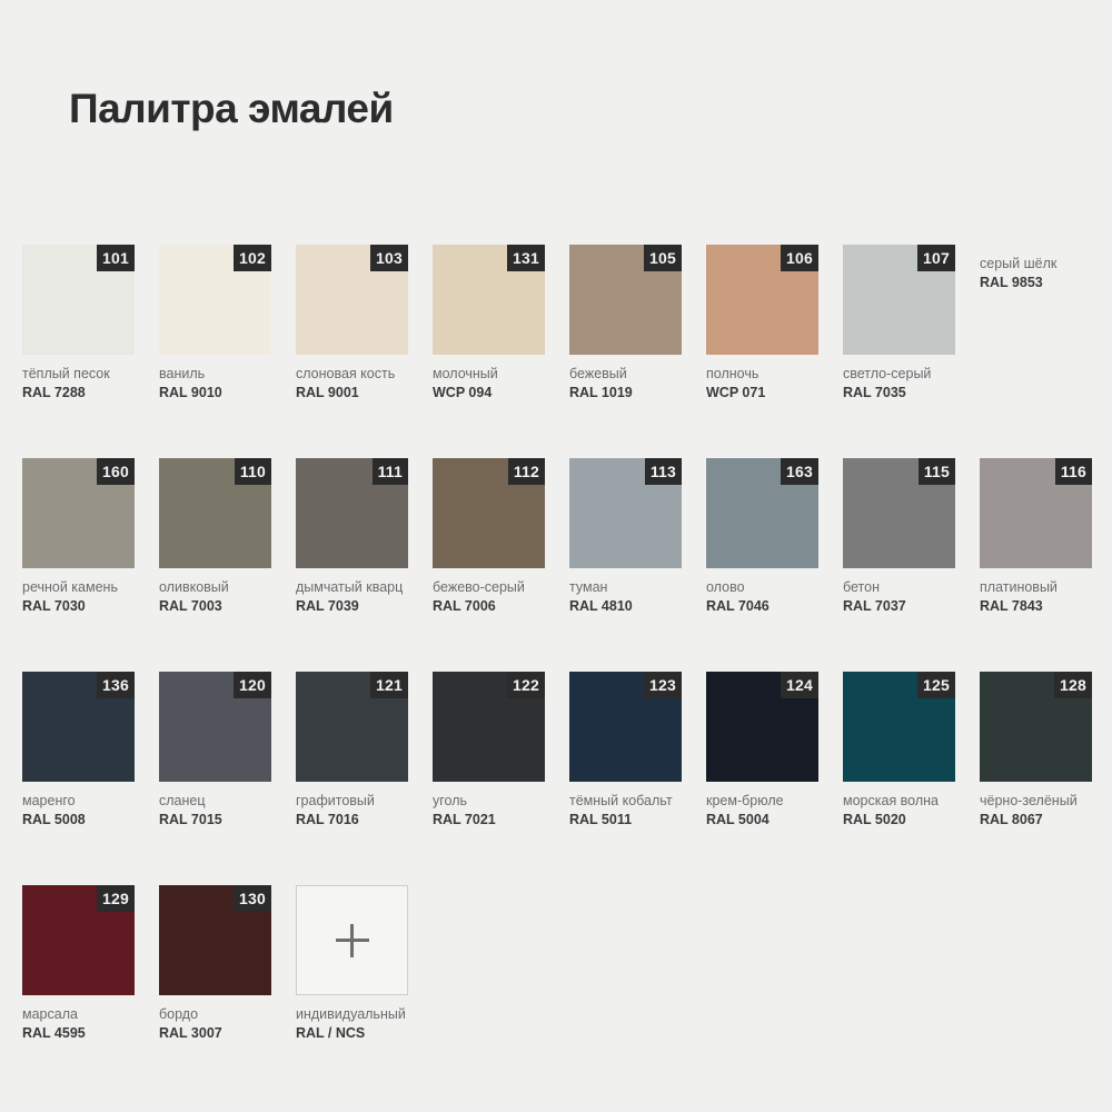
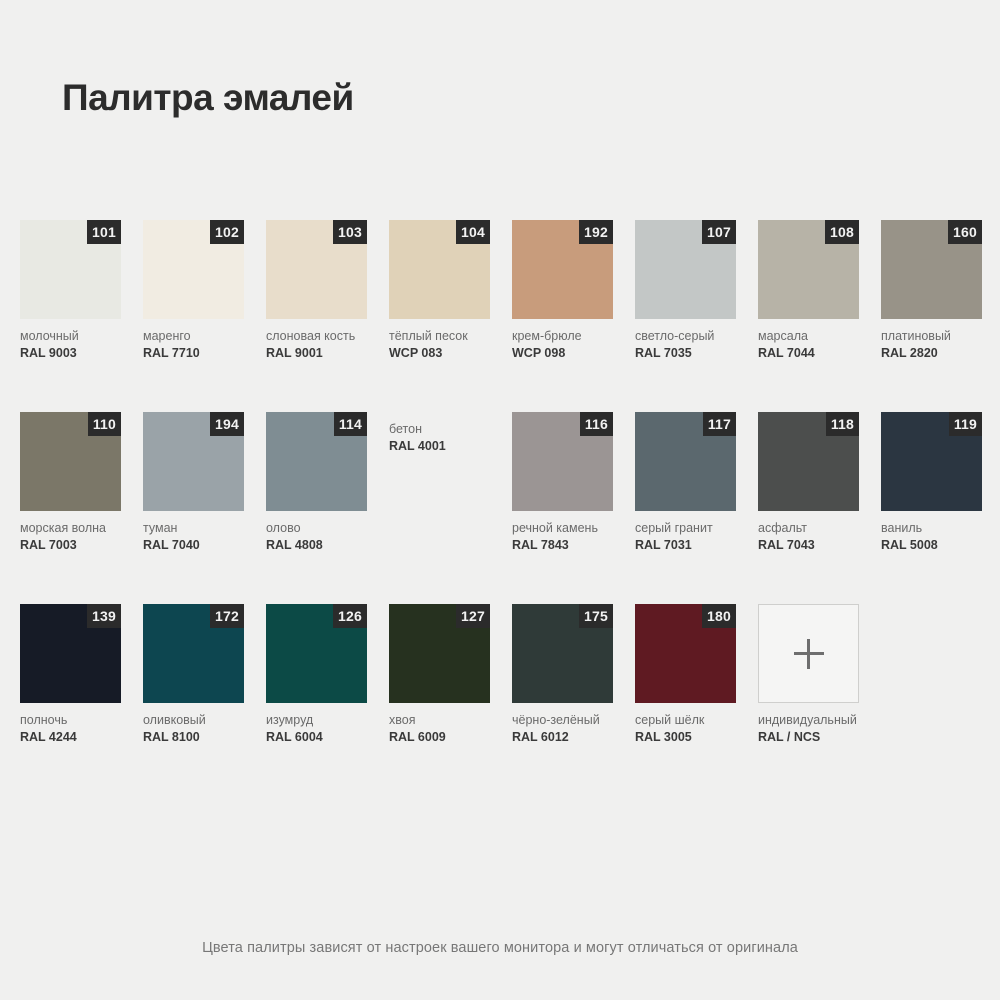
  Палитра эмалей
  101
- тёплый песок
+ молочный
- RAL 7288
+ RAL 9003
  102
- ваниль
+ маренго
- RAL 9010
+ RAL 7710
  103
  слоновая кость
  RAL 9001
- 131
+ 104
- молочный
+ тёплый песок
- WCP 094
+ WCP 083
- 105
- бежевый
- RAL 1019
- 106
+ 192
- полночь
+ крем-брюле
- WCP 071
+ WCP 098
  107
  светло-серый
  RAL 7035
+ 108
- серый шёлк
+ марсала
- RAL 9853
+ RAL 7044
  160
- речной камень
+ платиновый
- RAL 7030
+ RAL 2820
  110
- оливковый
+ морская волна
  RAL 7003
- 111
- дымчатый кварц
- RAL 7039
- 112
- бежево-серый
- RAL 7006
- 113
+ 194
  туман
- RAL 4810
+ RAL 7040
- 163
+ 114
  олово
- RAL 7046
+ RAL 4808
- 115
  бетон
- RAL 7037
+ RAL 4001
  116
- платиновый
+ речной камень
  RAL 7843
+ 117
+ серый гранит
+ RAL 7031
+ 118
+ асфальт
+ RAL 7043
- 136
+ 119
- маренго
+ ваниль
  RAL 5008
- 120
- сланец
- RAL 7015
- 121
- графитовый
- RAL 7016
- 122
- уголь
- RAL 7021
- 123
- тёмный кобальт
- RAL 5011
- 124
+ 139
- крем-брюле
+ полночь
- RAL 5004
+ RAL 4244
- 125
+ 172
- морская волна
+ оливковый
- RAL 5020
+ RAL 8100
+ 126
+ изумруд
+ RAL 6004
+ 127
+ хвоя
+ RAL 6009
- 128
+ 175
  чёрно-зелёный
- RAL 8067
+ RAL 6012
- 129
+ 180
- марсала
+ серый шёлк
- RAL 4595
+ RAL 3005
- 130
- бордо
- RAL 3007
  индивидуальный
  RAL / NCS
+ Цвета палитры зависят от настроек вашего монитора и могут отличаться от оригинала
